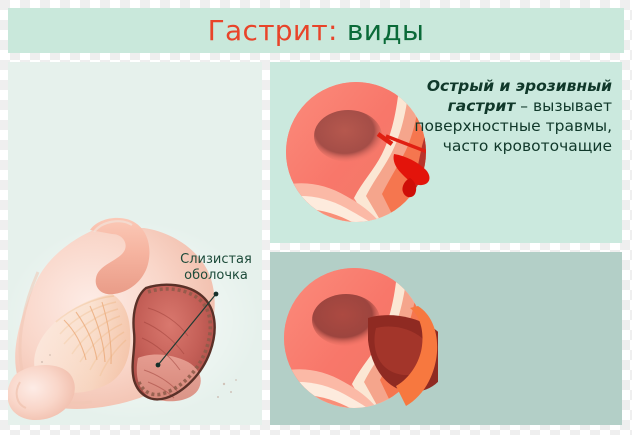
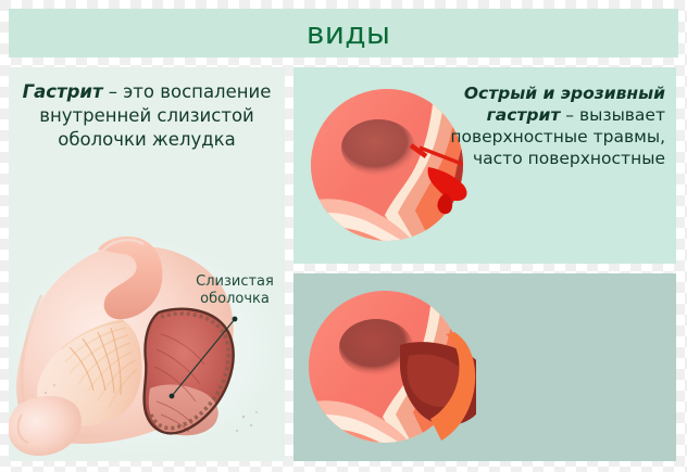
- Гастрит:
  виды
+ Гастрит – это воспаление внутренней слизистой оболочки желудка
  Слизистая оболочка
- Острый и эрозивный гастрит – вызывает поверхностные травмы, часто кровоточащие
+ Острый и эрозивный гастрит – вызывает поверхностные травмы, часто поверхностные
